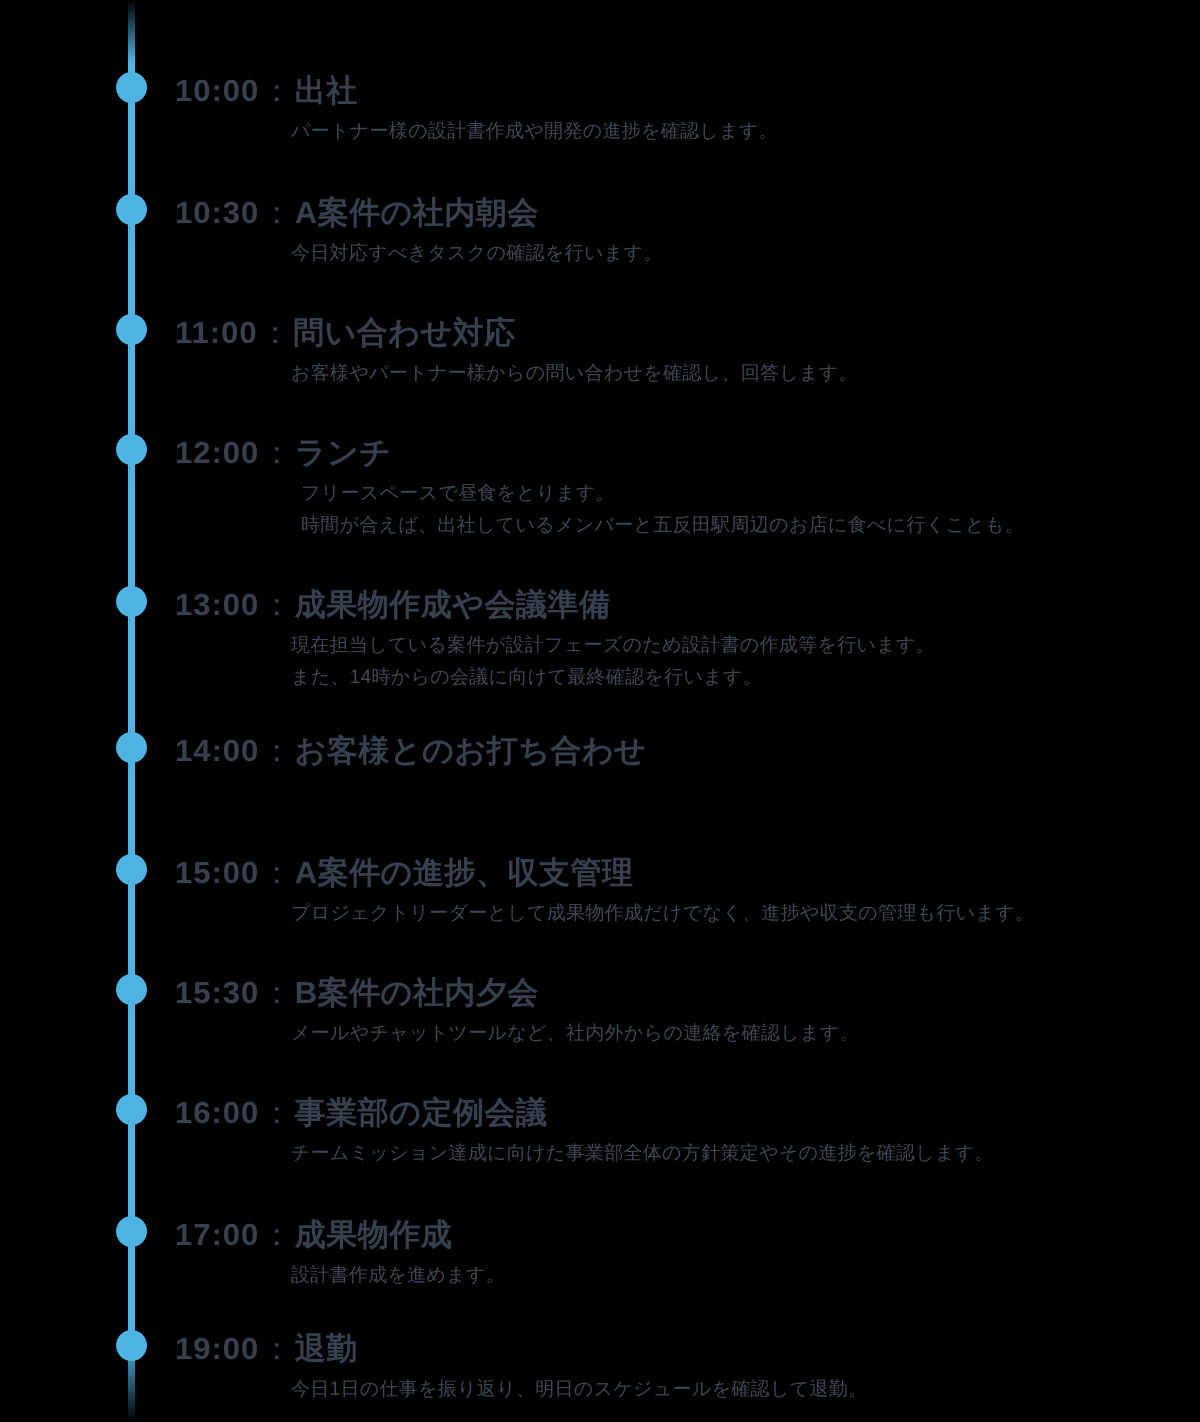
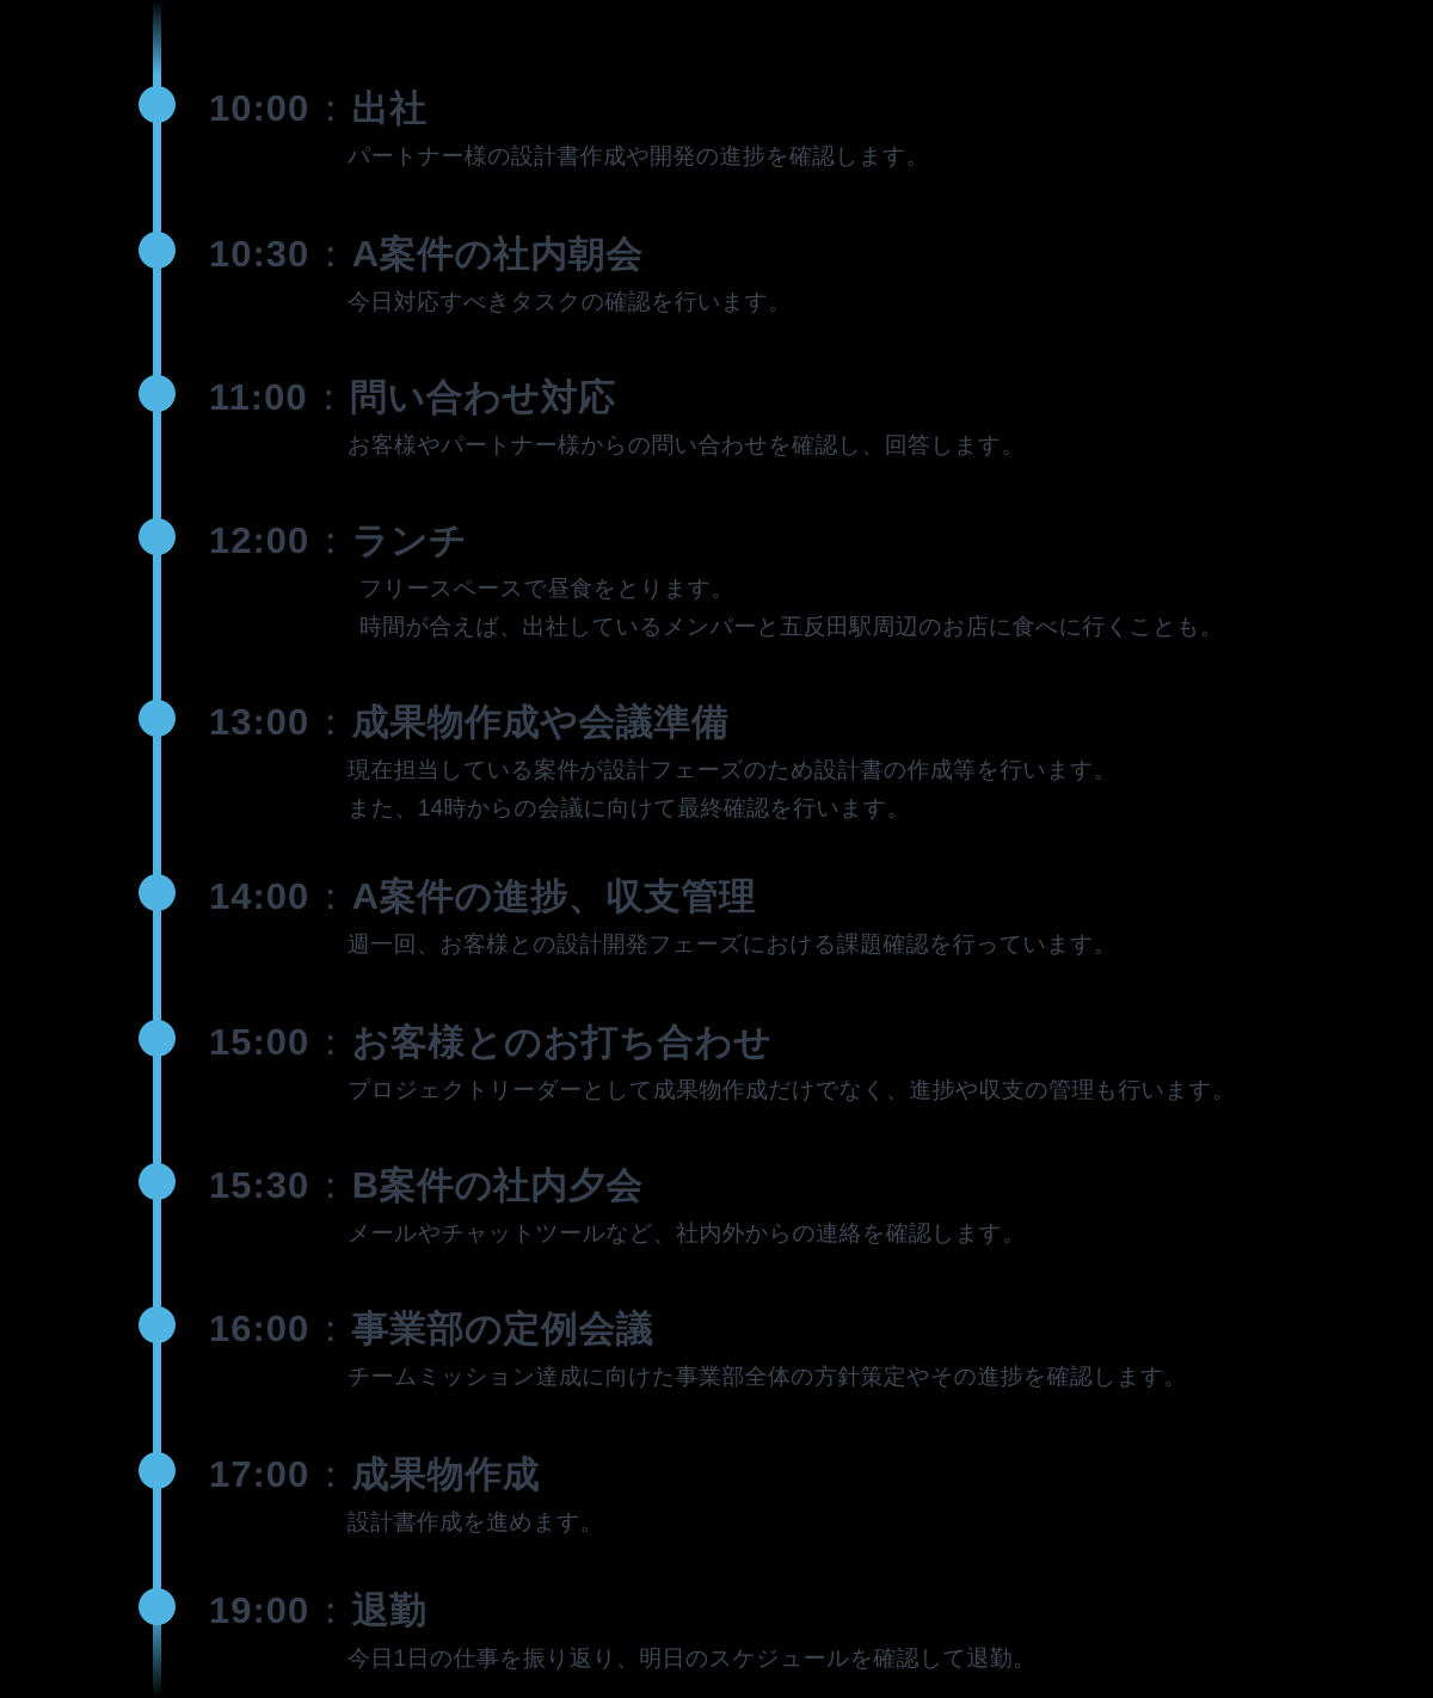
  10:00：出社
  パートナー様の設計書作成や開発の進捗を確認します。
  10:30：A案件の社内朝会
  今日対応すべきタスクの確認を行います。
  11:00：問い合わせ対応
  お客様やパートナー様からの問い合わせを確認し、回答します。
  12:00：ランチ
  フリースペースで昼食をとります。
  時間が合えば、出社しているメンバーと五反田駅周辺のお店に食べに行くことも。
  13:00：成果物作成や会議準備
  現在担当している案件が設計フェーズのため設計書の作成等を行います。
  また、14時からの会議に向けて最終確認を行います。
- 14:00：お客様とのお打ち合わせ
+ 14:00：A案件の進捗、収支管理
+ 週一回、お客様との設計開発フェーズにおける課題確認を行っています。
- 15:00：A案件の進捗、収支管理
+ 15:00：お客様とのお打ち合わせ
  プロジェクトリーダーとして成果物作成だけでなく、進捗や収支の管理も行います。
  15:30：B案件の社内夕会
  メールやチャットツールなど、社内外からの連絡を確認します。
  16:00：事業部の定例会議
  チームミッション達成に向けた事業部全体の方針策定やその進捗を確認します。
  17:00：成果物作成
  設計書作成を進めます。
  19:00：退勤
  今日1日の仕事を振り返り、明日のスケジュールを確認して退勤。
